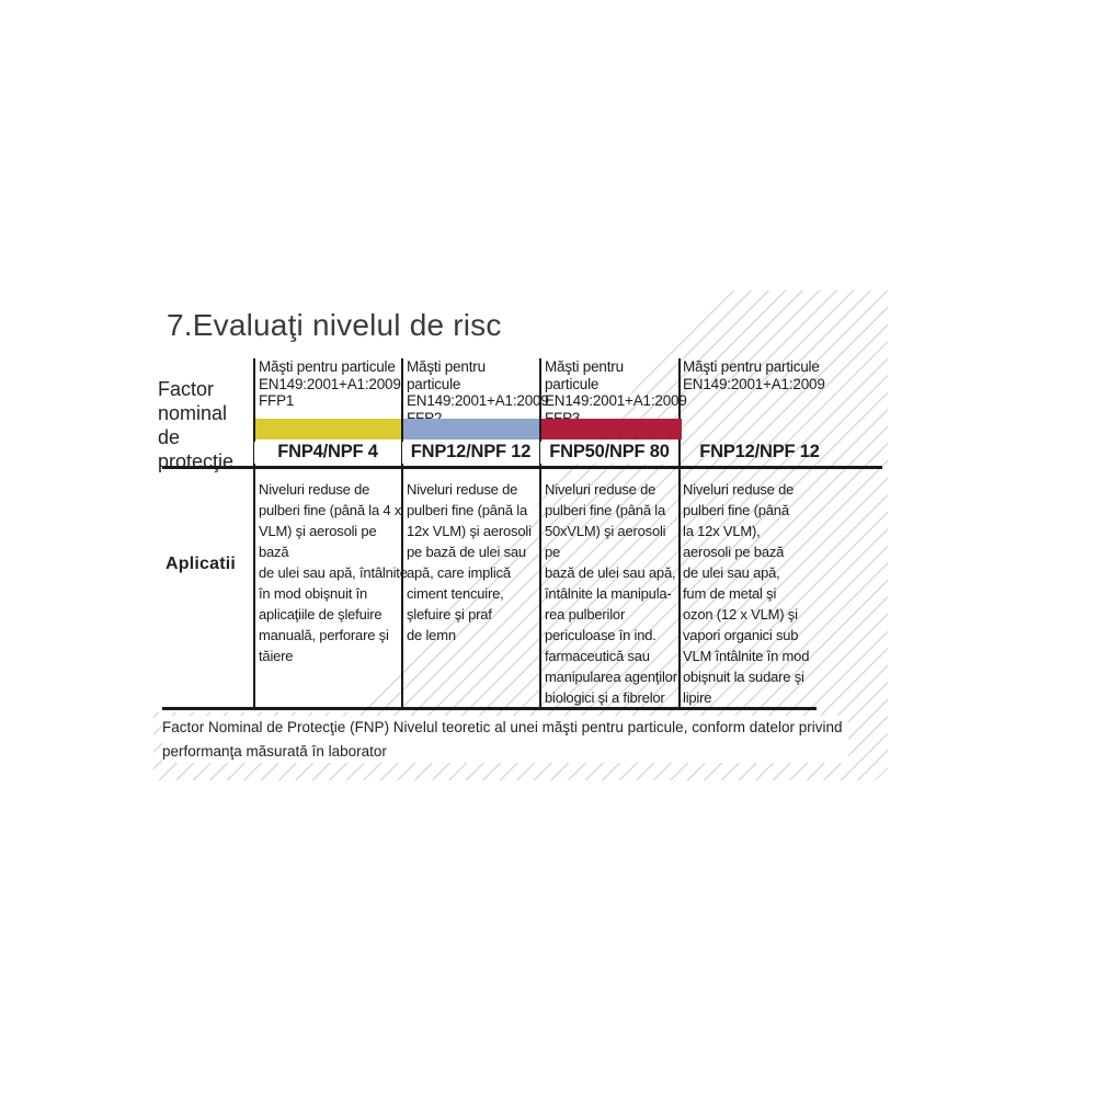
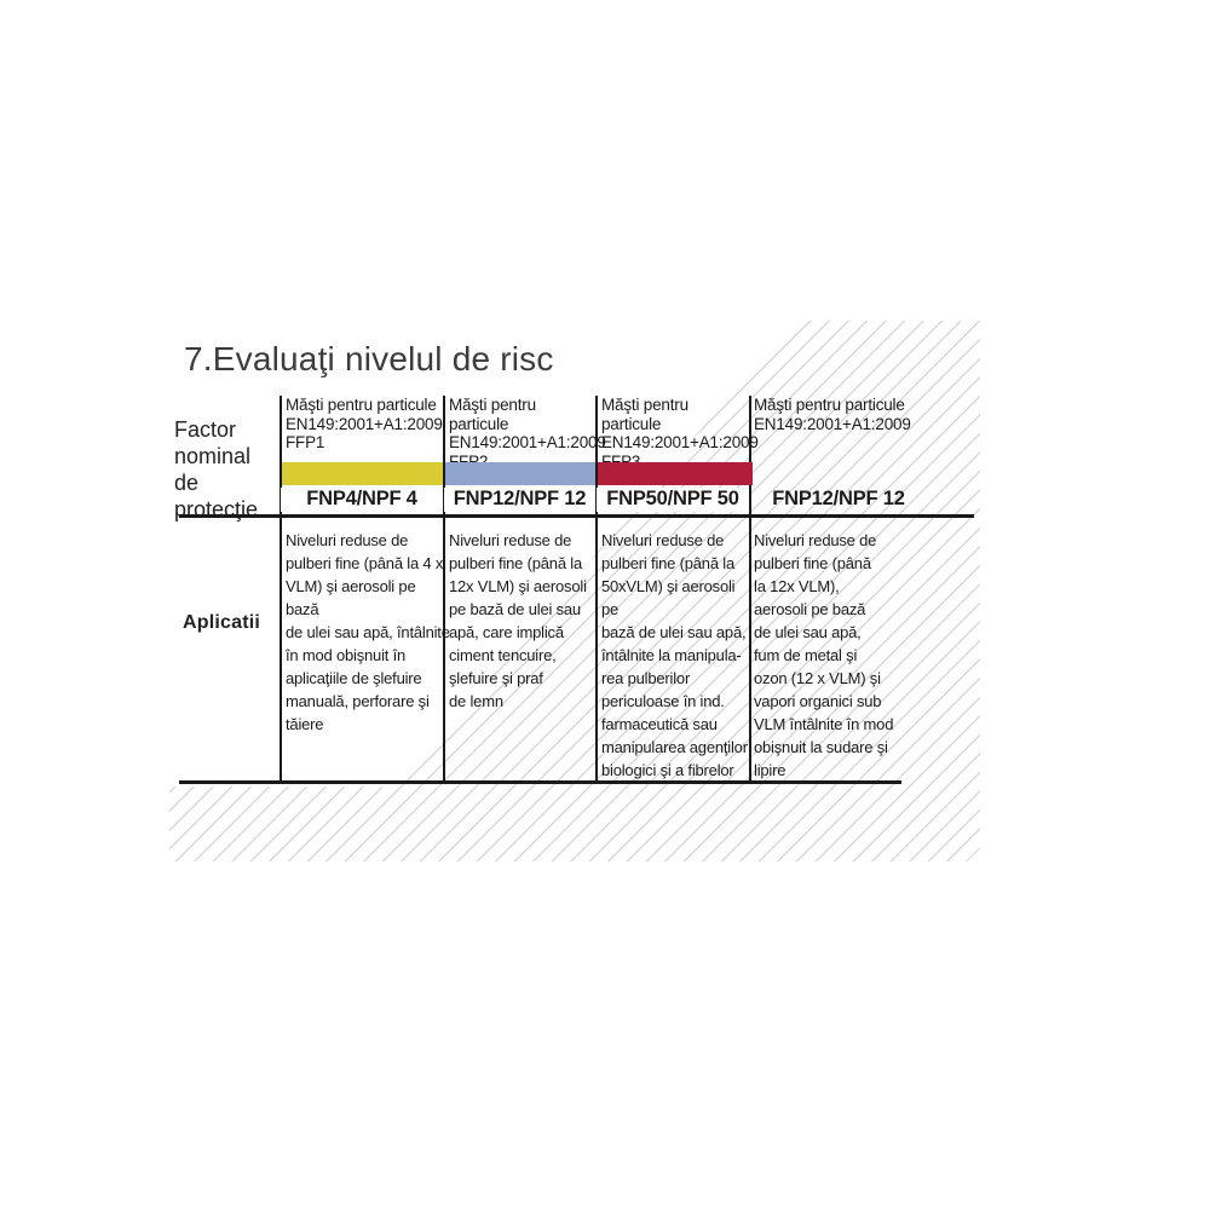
  7.Evaluaţi nivelul de risc
  Factor
  nominal de
  protecţie
  Aplicatii
  Măşti pentru particule
  EN149:2001+A1:2009
  FFP1
  Măşti pentru particule
  EN149:2001+A1:200
  FFP2
  Măşti pentru particule
  EN149:2001+A1:2009
  FFP3
  Măşti pentru particule
  EN149:2001+A1:2009
  FNP4/NPF 4
  FNP12/NPF 12
- FNP50/NPF 80
+ FNP50/NPF 50
  FNP12/NPF 12
  Niveluri reduse de
  pulberi fine (până la 4 x
  VLM) şi aerosoli pe bază
  de ulei sau apă, întâlnite
  în mod obişnuit în
  aplicaţiile de şlefuire
  manuală, perforare şi
  tăiere
  Niveluri reduse de
  pulberi fine (până la
  12x VLM) şi aerosoli
  pe bază de ulei sau
  apă, care implică
  ciment tencuire,
  şlefuire şi praf
  de lemn
  Niveluri reduse de
  pulberi fine (până la
  50xVLM) şi aerosoli pe
  bază de ulei sau apă,
  întâlnite la manipula-
  rea pulberilor
  periculoase în ind.
  farmaceutică sau
  manipularea agenţilor
  biologici şi a fibrelor
  Niveluri reduse de
  pulberi fine (până
  la 12x VLM),
  aerosoli pe bază
  de ulei sau apă,
  fum de metal şi
  ozon (12 x VLM) şi
  vapori organici sub
  VLM întâlnite în mod
  obişnuit la sudare şi
  lipire
- Factor Nominal de Protecţie (FNP) Nivelul teoretic al unei măşti pentru particule, conform datelor privind
- performanţa măsurată în laborator
